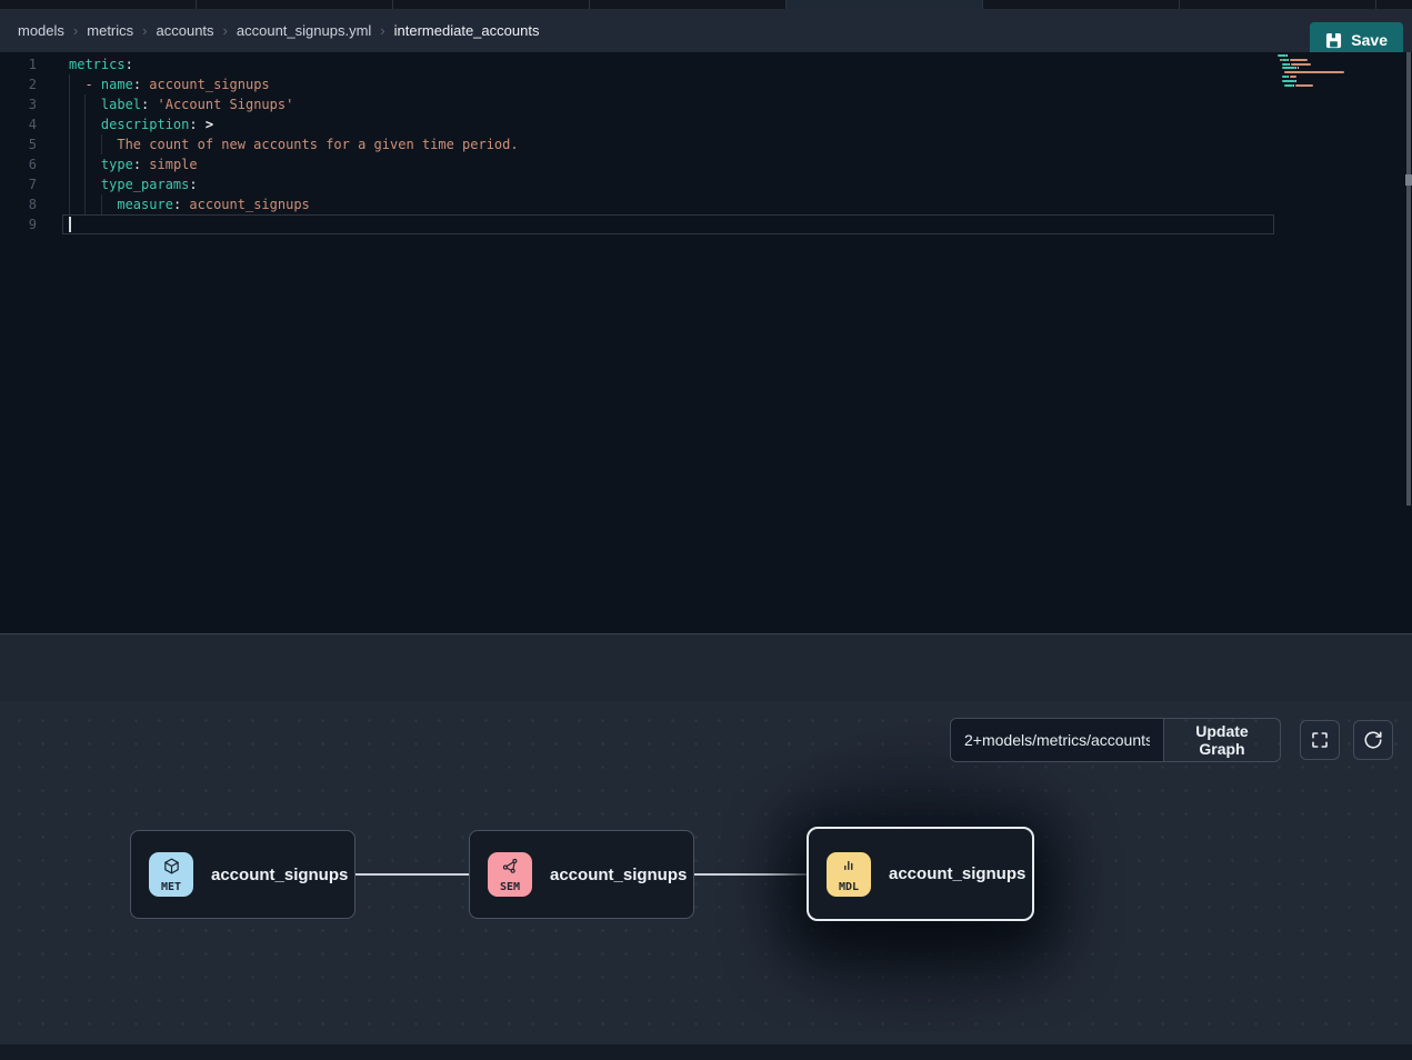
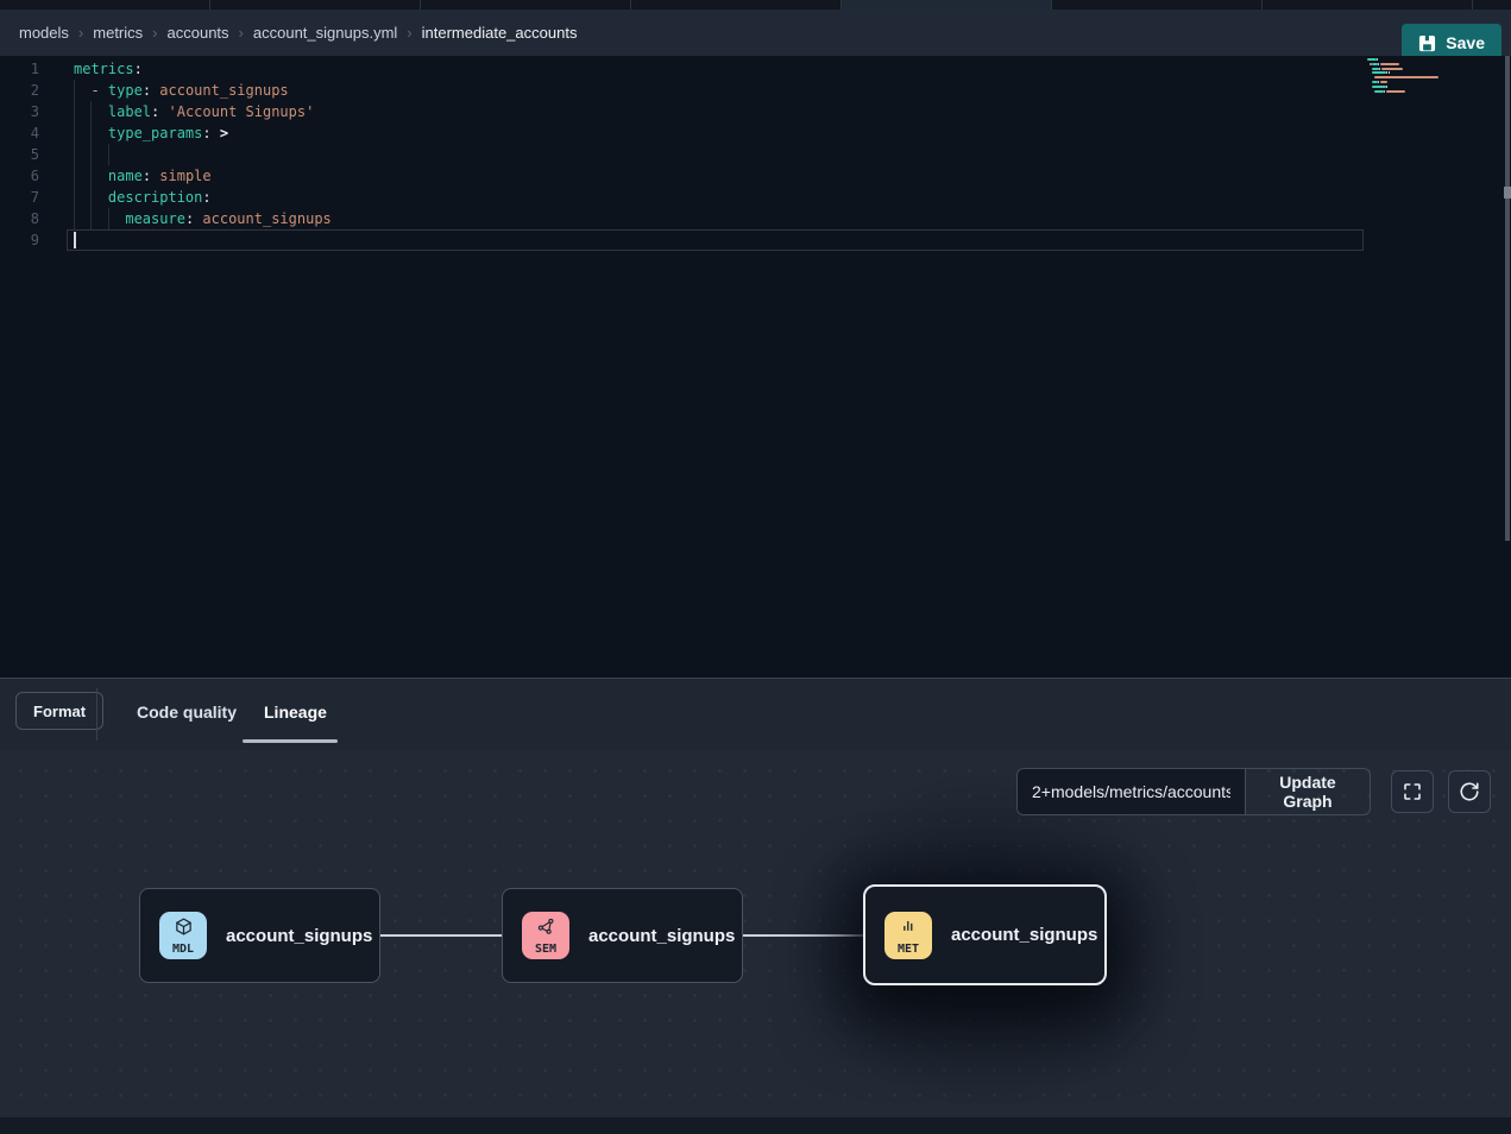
  models
  ›
  metrics
  ›
  accounts
  ›
  account_signups.yml
  ›
  intermediate_accounts
  Save
  1
  metrics:
  2
- - name: account_signups
+ - type: account_signups
  3
  label: 'Account Signups'
  4
- description: >
+ type_params: >
  5
- The count of new accounts for a given time period.
  6
- type: simple
+ name: simple
  7
- type_params:
+ description:
  8
  measure: account_signups
  9
+ Format
+ Code quality
+ Lineage
- MET
+ MDL
  account_signups
  SEM
  account_signups
- MDL
+ MET
  account_signups
  2+models/metrics/accounts
  Update Graph
